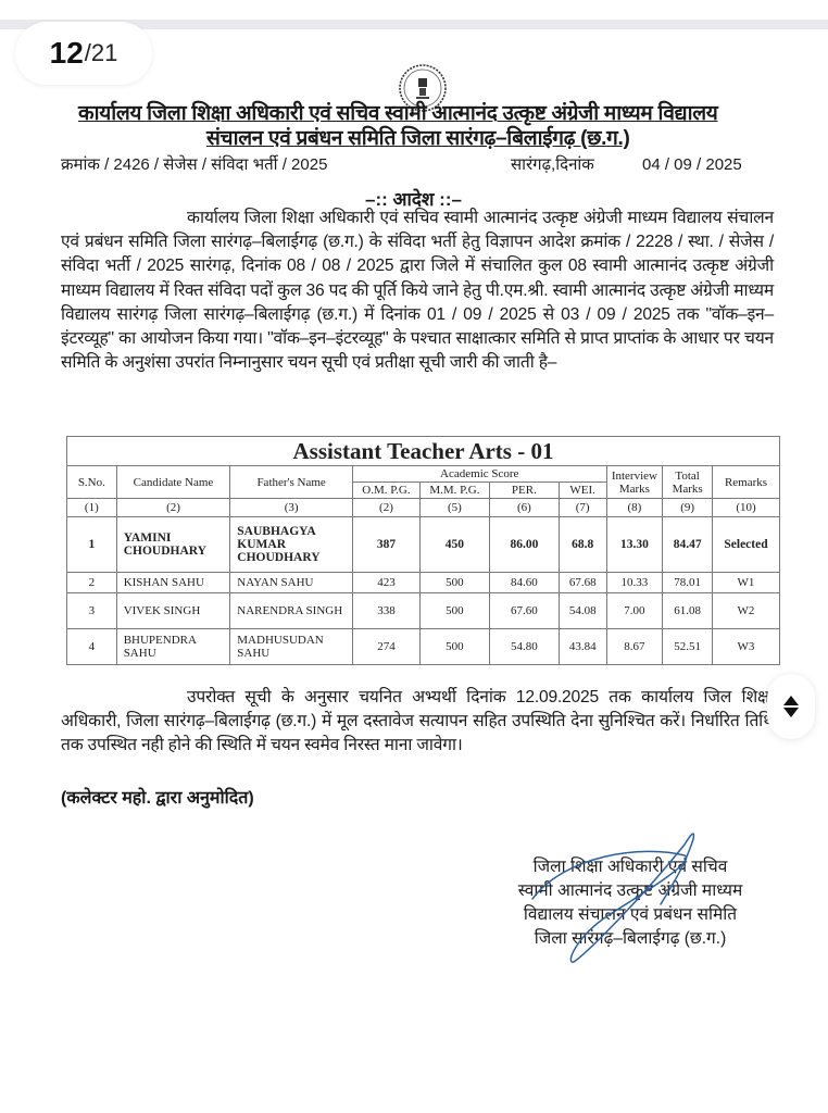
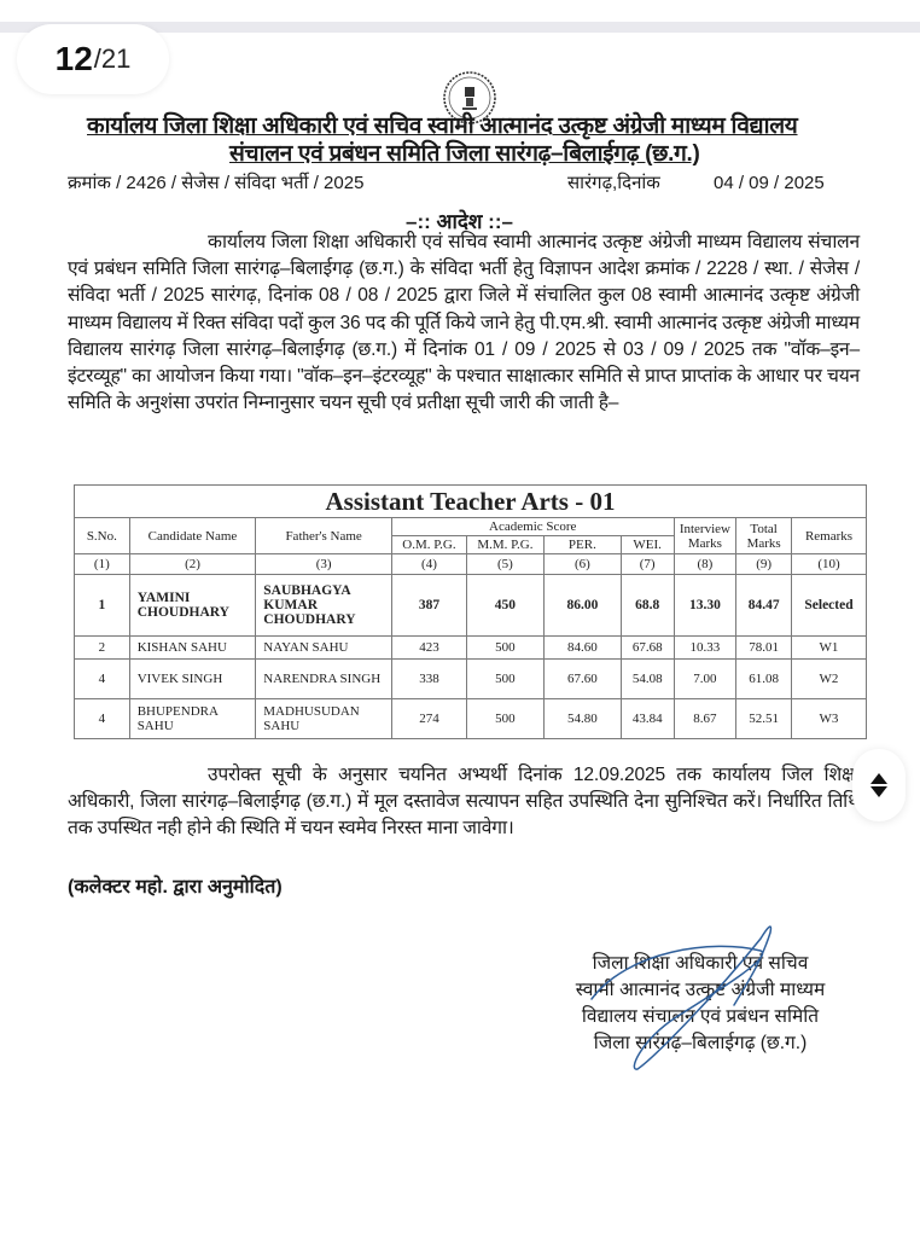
  12
  /21
  कार्यालय जिला शिक्षा अधिकारी एवं सचिव स्वामी आत्मानंद उत्कृष्ट अंग्रेजी माध्यम विद्यालय
  संचालन एवं प्रबंधन समिति जिला सारंगढ़–बिलाईगढ़ (छ.ग.)
  क्रमांक / 2426 / सेजेस / संविदा भर्ती / 2025
  सारंगढ़,दिनांक 04 / 09 / 2025
  –:: आदेश ::–
  कार्यालय जिला शिक्षा अधिकारी एवं सचिव स्वामी आत्मानंद उत्कृष्ट अंग्रेजी माध्यम विद्यालय संचालन एवं प्रबंधन समिति जिला सारंगढ़–बिलाईगढ़ (छ.ग.) के संविदा भर्ती हेतु विज्ञापन आदेश क्रमांक / 2228 / स्था. / सेजेस / संविदा भर्ती / 2025 सारंगढ़, दिनांक 08 / 08 / 2025 द्वारा जिले में संचालित कुल 08 स्वामी आत्मानंद उत्कृष्ट अंग्रेजी माध्यम विद्यालय में रिक्त संविदा पदों कुल 36 पद की पूर्ति किये जाने हेतु पी.एम.श्री. स्वामी आत्मानंद उत्कृष्ट अंग्रेजी माध्यम विद्यालय सारंगढ़ जिला सारंगढ़–बिलाईगढ़ (छ.ग.) में दिनांक 01 / 09 / 2025 से 03 / 09 / 2025 तक "वॉक–इन–इंटरव्यूह" का आयोजन किया गया। "वॉक–इन–इंटरव्यूह" के पश्चात साक्षात्कार समिति से प्राप्त प्राप्तांक के आधार पर चयन समिति के अनुशंसा उपरांत निम्नानुसार चयन सूची एवं प्रतीक्षा सूची जारी की जाती है–
  Assistant Teacher Arts - 01
  S.No.	Candidate Name	Father's Name	Academic Score	Interview Marks	Total Marks	Remarks
  O.M. P.G.	M.M. P.G.	PER.	WEI.
- (1)	(2)	(3)	(2)	(5)	(6)	(7)	(8)	(9)	(10)
+ (1)	(2)	(3)	(4)	(5)	(6)	(7)	(8)	(9)	(10)
  1	YAMINI CHOUDHARY	SAUBHAGYA KUMAR CHOUDHARY	387	450	86.00	68.8	13.30	84.47	Selected
  2	KISHAN SAHU	NAYAN SAHU	423	500	84.60	67.68	10.33	78.01	W1
- 3	VIVEK SINGH	NARENDRA SINGH	338	500	67.60	54.08	7.00	61.08	W2
+ 4	VIVEK SINGH	NARENDRA SINGH	338	500	67.60	54.08	7.00	61.08	W2
  4	BHUPENDRA SAHU	MADHUSUDAN SAHU	274	500	54.80	43.84	8.67	52.51	W3
  उपरोक्त सूची के अनुसार चयनित अभ्यर्थी दिनांक 12.09.2025 तक कार्यालय जिल शिक्षा अधिकारी, जिला सारंगढ़–बिलाईगढ़ (छ.ग.) में मूल दस्तावेज सत्यापन सहित उपस्थिति देना सुनिश्चित करें। निर्धारित तिथि तक उपस्थित नही होने की स्थिति में चयन स्वमेव निरस्त माना जावेगा।
  (कलेक्टर महो. द्वारा अनुमोदित)
  जिला शिक्षा अधिकारी ए सचिव
  स्वामी आत्मानंद उत्कृ अंग्रेजी माध्यम
  विद्यालय संचान एवं प्रबंधन समिति
  जिला सारंढ़–बिलाईगढ़ (छ.ग.)
